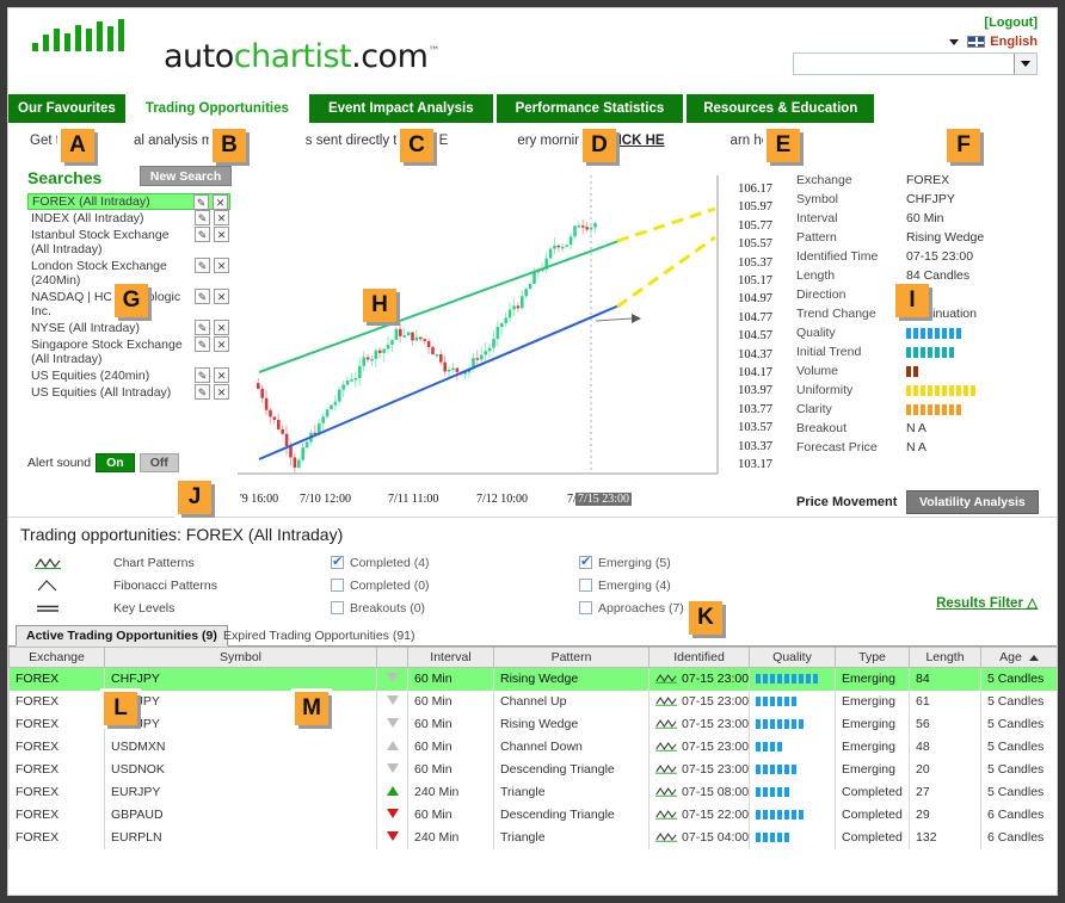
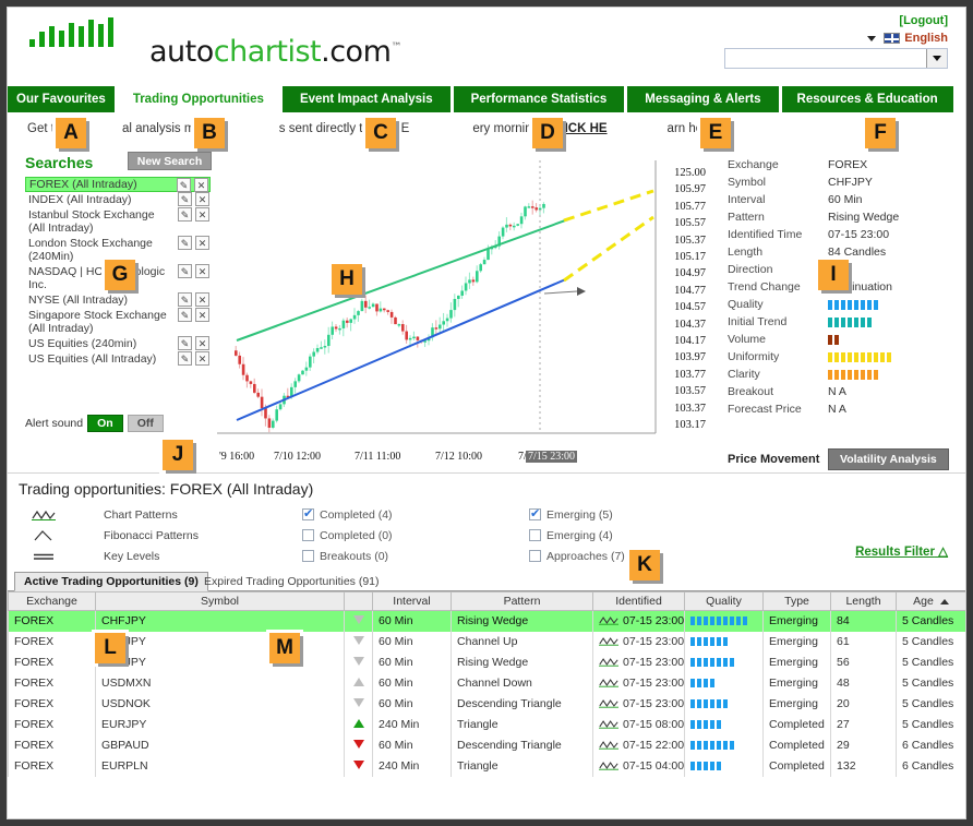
  autochartist.com™
  [Logout]
  English
  Our Favourites
  Trading Opportunities
  Event Impact Analysis
  Performance Statistics
+ Messaging & Alerts
  Resources & Education
  Get
  al analysis m
  s sent directly t E
  ery morni
  ICK HE
  Searches
  New Search
  FOREX (All Intraday)
  ✎
  ✕
  INDEX (All Intraday)
  ✎
  ✕
  Istanbul Stock Exchange (All Intraday)
  ✎
  ✕
  London Stock Exchange (240Min)
  ✎
  ✕
  NASDAQ | HOlogic Inc.
  ✎
  ✕
  NYSE (All Intraday)
  ✎
  ✕
  Singapore Stock Exchange (All Intraday)
  ✎
  ✕
  US Equities (240min)
  ✎
  ✕
  US Equities (All Intraday)
  ✎
  ✕
  Alert sound
  On
  Off
- 106.17
+ 125.00
  105.97
  105.77
  105.57
  105.37
  105.17
  104.97
  104.77
  104.57
  104.37
  104.17
  103.97
  103.77
  103.57
  103.37
  103.17
  '9 16:00
  7/10 12:00
  7/11 11:00
  7/12 10:00
  7/15 23:00
  Exchange
  FOREX
  Symbol
  CHFJPY
  Interval
  60 Min
  Pattern
  Rising Wedge
  Identified Time
  07-15 23:00
  Length
  84 Candles
  Direction
  Trend Change
  Quality
  Initial Trend
  Volume
  Uniformity
  Clarity
  Breakout
  N A
  Forecast Price
  N A
  Price Movement
  Volatility Analysis
  Trading opportunities: FOREX (All Intraday)
  Chart Patterns
  Fibonacci Patterns
  Key Levels
  Completed (4)
  Completed (0)
  Breakouts (0)
  Emerging (5)
  Emerging (4)
  Approaches (7)
  Results Filter △
  Active Trading Opportunities (9)
  Expired Trading Opportunities (91)
  Exchange	Symbol		Interval	Pattern	Identified	Quality	Type	Length	Age
  FOREX	CHFJPY		60 Min	Rising Wedge	07-15 23:00		Emerging	84	5 Candles
  FOREX	PY		60 Min	Channel Up	07-15 23:00		Emerging	61	5 Candles
  FOREX	PY		60 Min	Rising Wedge	07-15 23:00		Emerging	56	5 Candles
  FOREX	USDMXN		60 Min	Channel Down	07-15 23:00		Emerging	48	5 Candles
  FOREX	USDNOK		60 Min	Descending Triangle	07-15 23:00		Emerging	20	5 Candles
  FOREX	EURJPY		240 Min	Triangle	07-15 08:00		Completed	27	5 Candles
  FOREX	GBPAUD		60 Min	Descending Triangle	07-15 22:00		Completed	29	6 Candles
  FOREX	EURPLN		240 Min	Triangle	07-15 04:00		Completed	132	6 Candles
  A
  B
  C
  D
  E
  F
  G
  H
  I
  J
  K
  L
  M
